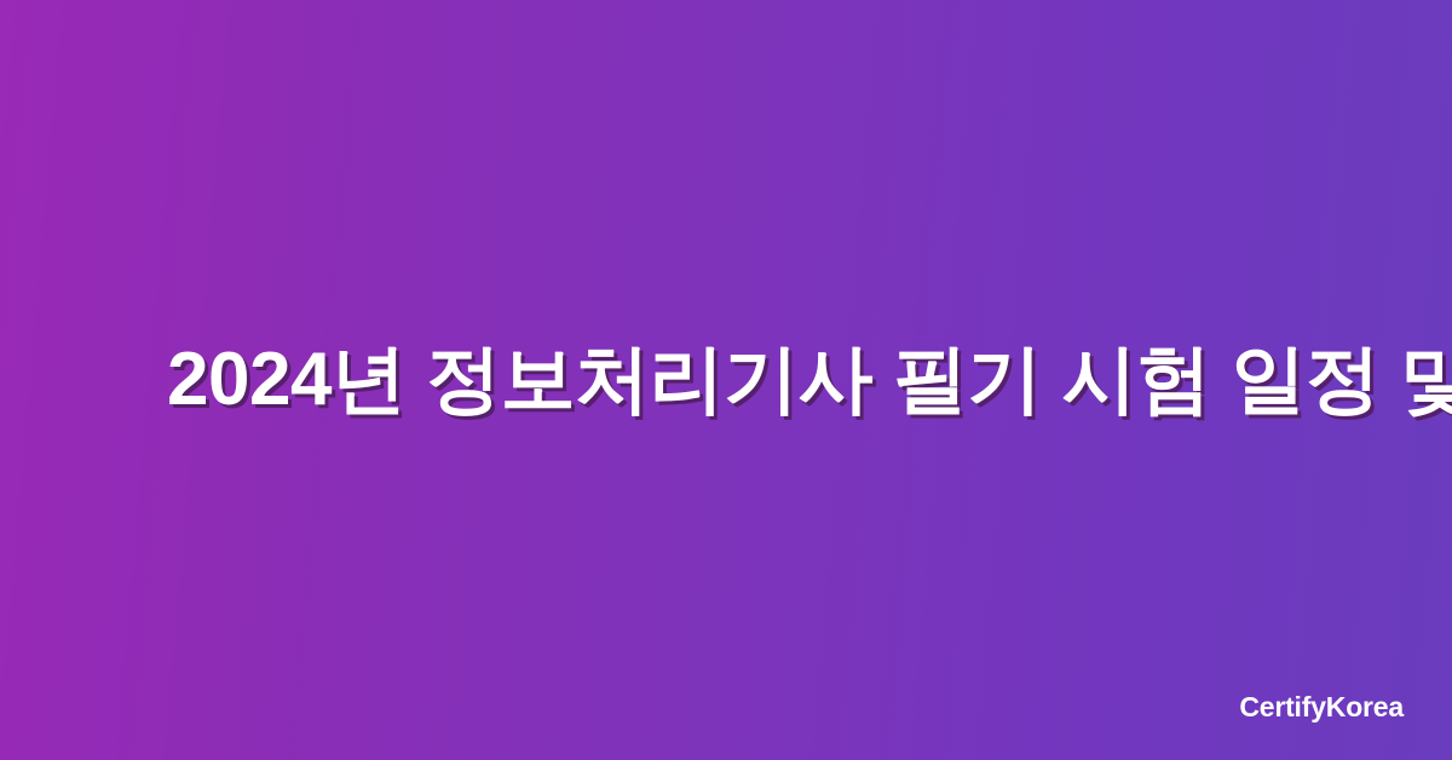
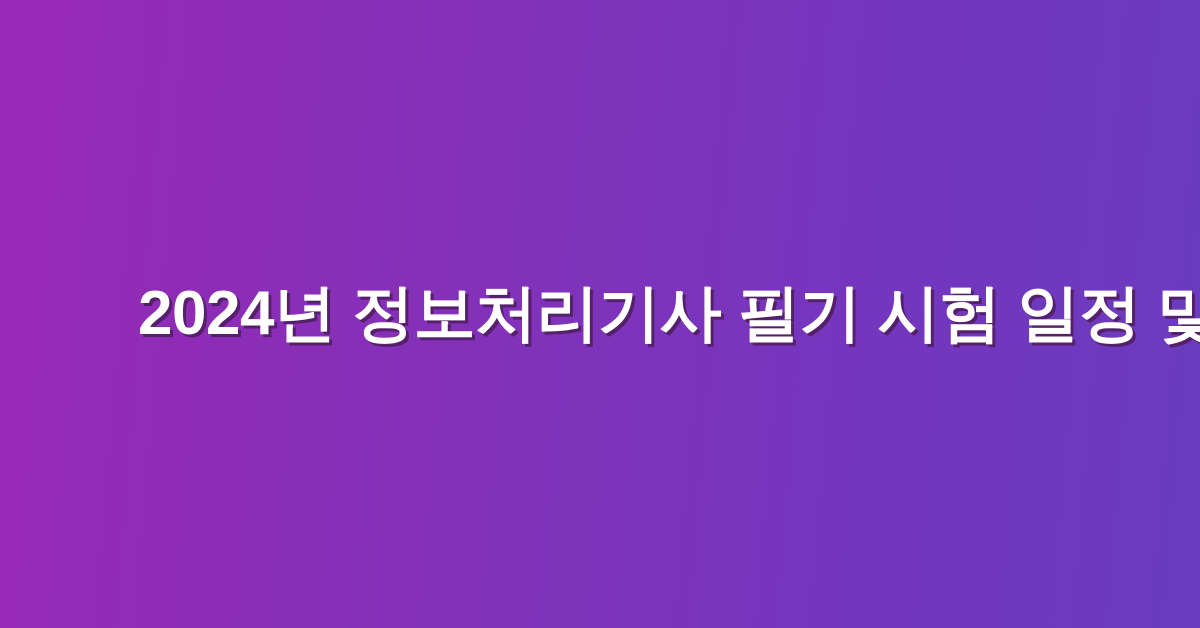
  2024년 정보처리기사 필기 시험 일정 및
- CertifyKorea
